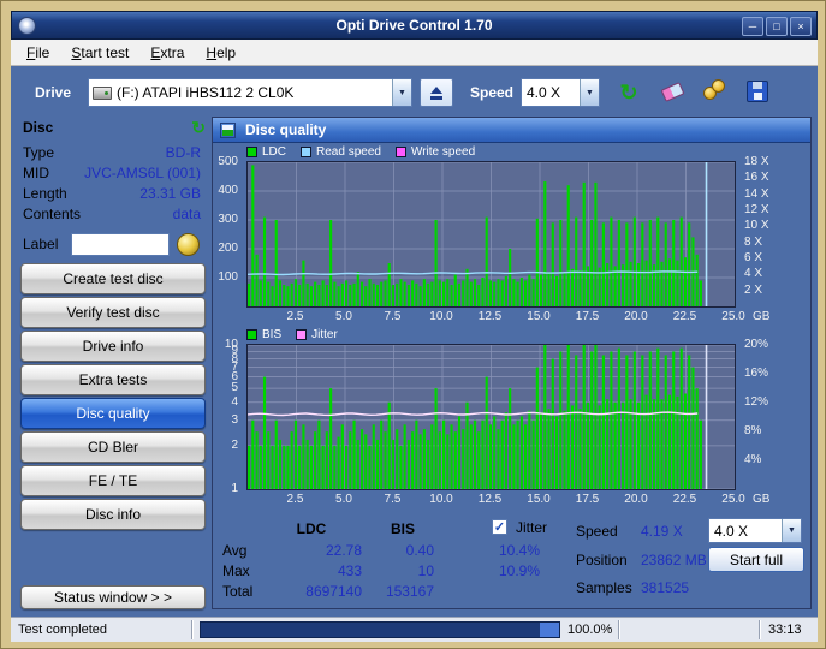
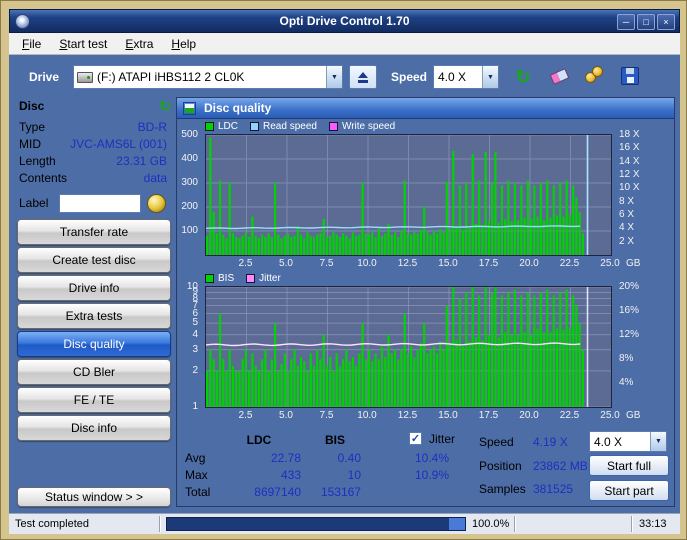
  Opti Drive Control 1.70
  ─
  □
  ×
  File
  Start test
  Extra
  Help
  Drive
  (F:) ATAPI iHBS112 2 CL0K
  Speed
  4.0 X
  ↻
  Disc
  ↻
  Type
  BD-R
  MID
  JVC-AMS6L (001)
  Length
  23.31 GB
  Contents
  data
  Label
+ Transfer rate
  Create test disc
- Verify test disc
  Drive info
  Extra tests
  Disc quality
  CD Bler
  FE / TE
  Disc info
  Status window > >
  Disc quality
  LDC
  Read speed
  Write speed
  500
  400
  300
  200
  100
  18 X
  16 X
  14 X
  12 X
  10 X
  8 X
  6 X
  4 X
  2 X
  2.5
  5.0
  7.5
  10.0
  12.5
  15.0
  17.5
  20.0
  22.5
  25.0
  GB
  BIS
  Jitter
  10
  9
  8
  7
  6
  5
  4
  3
  2
  1
  20%
  16%
  12%
  8%
  4%
  2.5
  5.0
  7.5
  10.0
  12.5
  15.0
  17.5
  20.0
  22.5
  25.0
  GB
  LDC
  BIS
  Avg
  22.78
  0.40
  10.4%
  Max
  433
  10
  10.9%
  Total
  8697140
  153167
  ✓
  Jitter
  Speed
  4.19 X
  4.0 X
  Position
  23862 MB
  Start full
  Samples
  381525
+ Start part
  Test completed
  100.0%
  33:13
